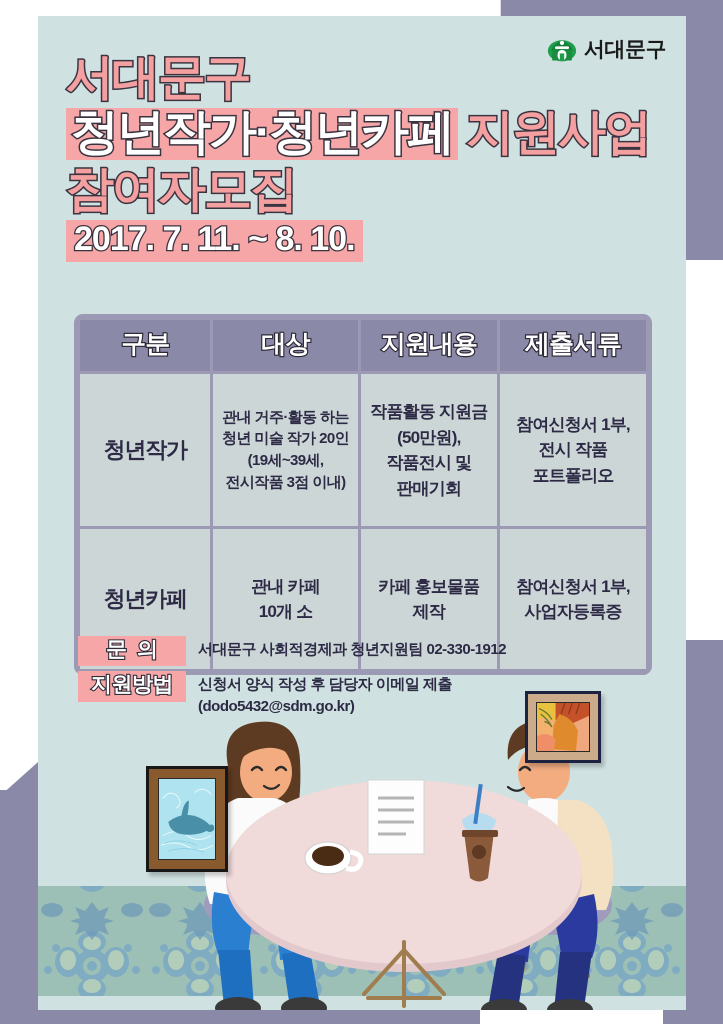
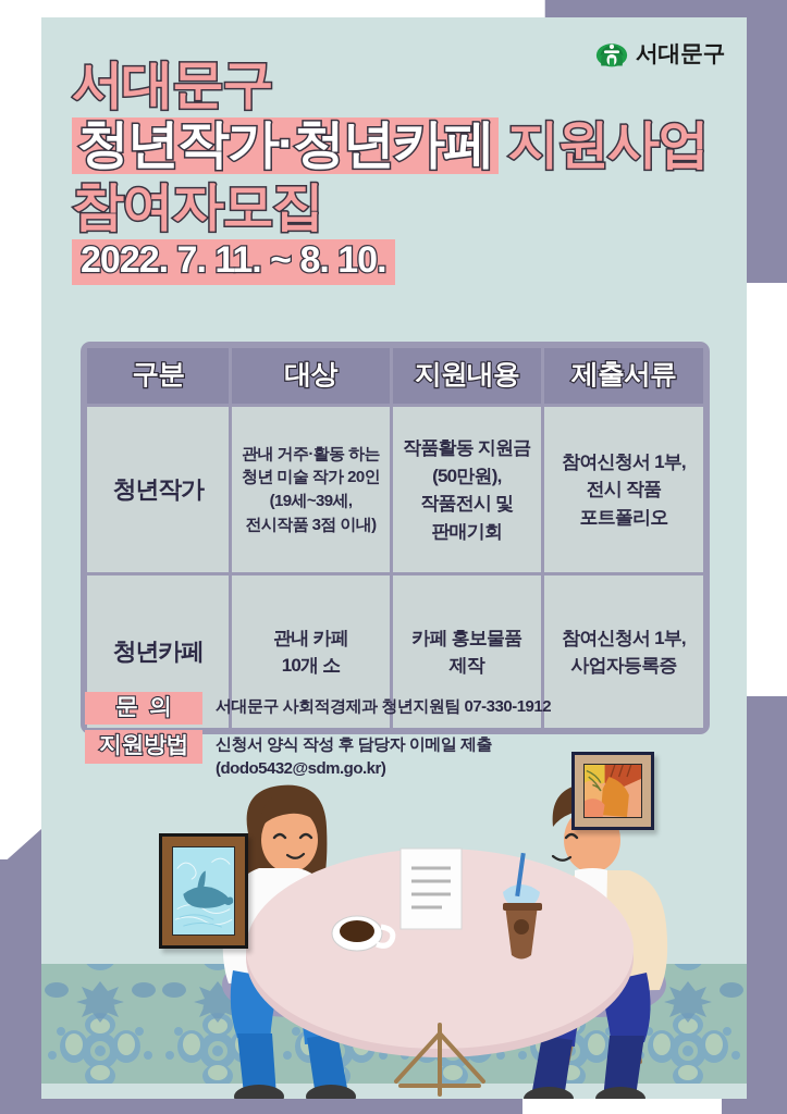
  서대문구
  서대문구
  청년작가·청년카페
  지원사업
  참여자모집
- 2017. 7. 11. ~ 8. 10.
+ 2022. 7. 11. ~ 8. 10.
  구분	대상	지원내용	제출서류
  청년작가	관내 거주·활동 하는 청년 미술 작가 20인 (19세~39세, 전시작품 3점 이내)	작품활동 지원금 (50만원), 작품전시 및 판매기회	참여신청서 1부, 전시 작품 포트폴리오
  청년카페	관내 카페 10개 소	카페 홍보물품 제작	참여신청서 1부, 사업자등록증
  문의
- 서대문구 사회적경제과 청년지원팀 02-330-1912
+ 서대문구 사회적경제과 청년지원팀 07-330-1912
  지원방법
  신청서 양식 작성 후 담당자 이메일 제출
  (dodo5432@sdm.go.kr)
